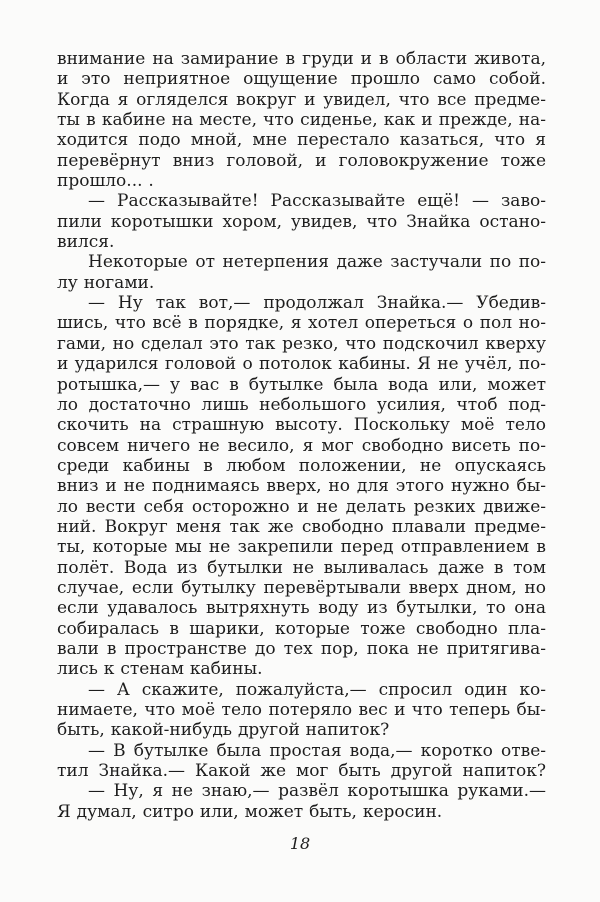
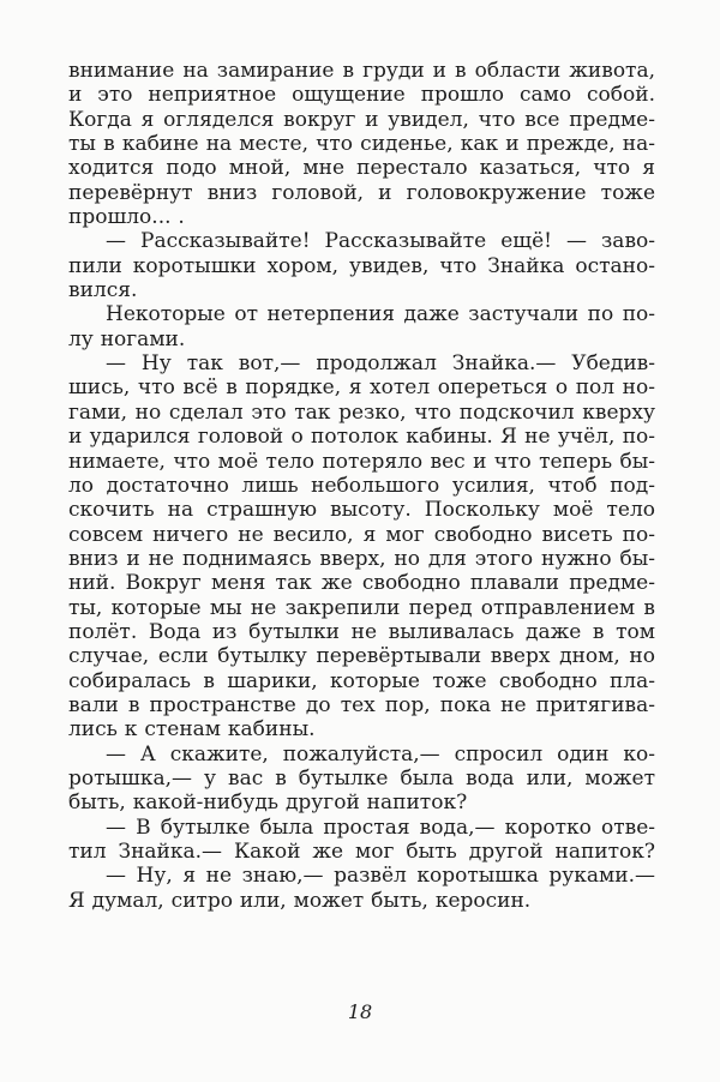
  внимание на замирание в груди и в области живота,
  и это неприятное ощущение прошло само собой.
  Когда я огляделся вокруг и увидел, что все предме-
  ты в кабине на месте, что сиденье, как и прежде, на-
  ходится подо мной, мне перестало казаться, что я
  перевёрнут вниз головой, и головокружение тоже
  прошло... .
  — Рассказывайте! Рассказывайте ещё! — заво-
  пили коротышки хором, увидев, что Знайка остано-
  вился.
  Некоторые от нетерпения даже застучали по по-
  лу ногами.
  — Ну так вот,— продолжал Знайка.— Убедив-
  шись, что всё в порядке, я хотел опереться о пол но-
  гами, но сделал это так резко, что подскочил кверху
  и ударился головой о потолок кабины. Я не учёл, по-
- ротышка,— у вас в бутылке была вода или, может
+ нимаете, что моё тело потеряло вес и что теперь бы-
  ло достаточно лишь небольшого усилия, чтоб под-
  скочить на страшную высоту. Поскольку моё тело
  совсем ничего не весило, я мог свободно висеть по-
- среди кабины в любом положении, не опускаясь
  вниз и не поднимаясь вверх, но для этого нужно бы-
- ло вести себя осторожно и не делать резких движе-
  ний. Вокруг меня так же свободно плавали предме-
  ты, которые мы не закрепили перед отправлением в
  полёт. Вода из бутылки не выливалась даже в том
  случае, если бутылку перевёртывали вверх дном, но
- если удавалось вытряхнуть воду из бутылки, то она
  собиралась в шарики, которые тоже свободно пла-
  вали в пространстве до тех пор, пока не притягива-
  лись к стенам кабины.
  — А скажите, пожалуйста,— спросил один ко-
- нимаете, что моё тело потеряло вес и что теперь бы-
+ ротышка,— у вас в бутылке была вода или, может
  быть, какой-нибудь другой напиток?
  — В бутылке была простая вода,— коротко отве-
  тил Знайка.— Какой же мог быть другой напиток?
  — Ну, я не знаю,— развёл коротышка руками.—
  Я думал, ситро или, может быть, керосин.
  18
